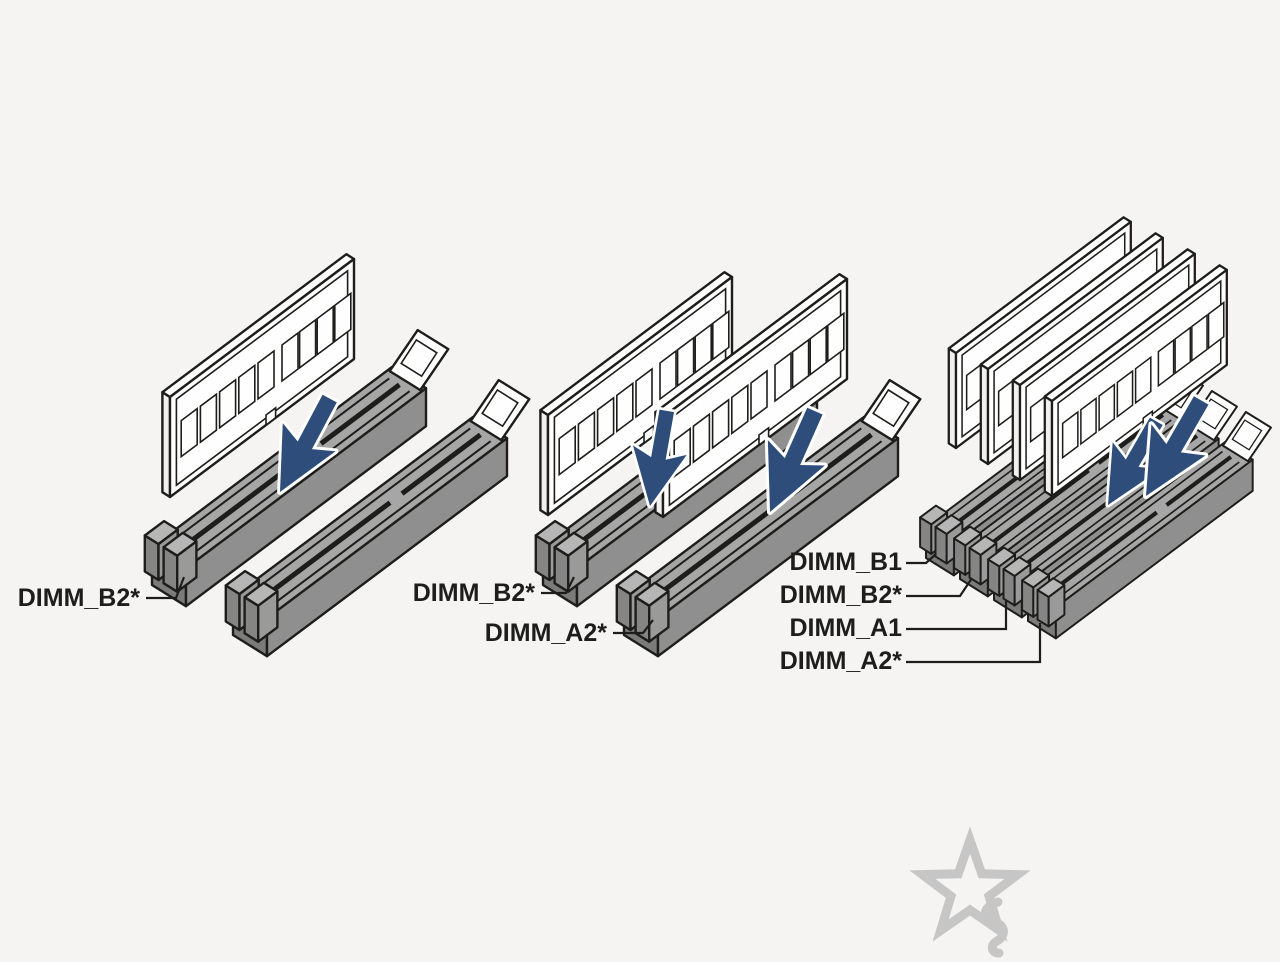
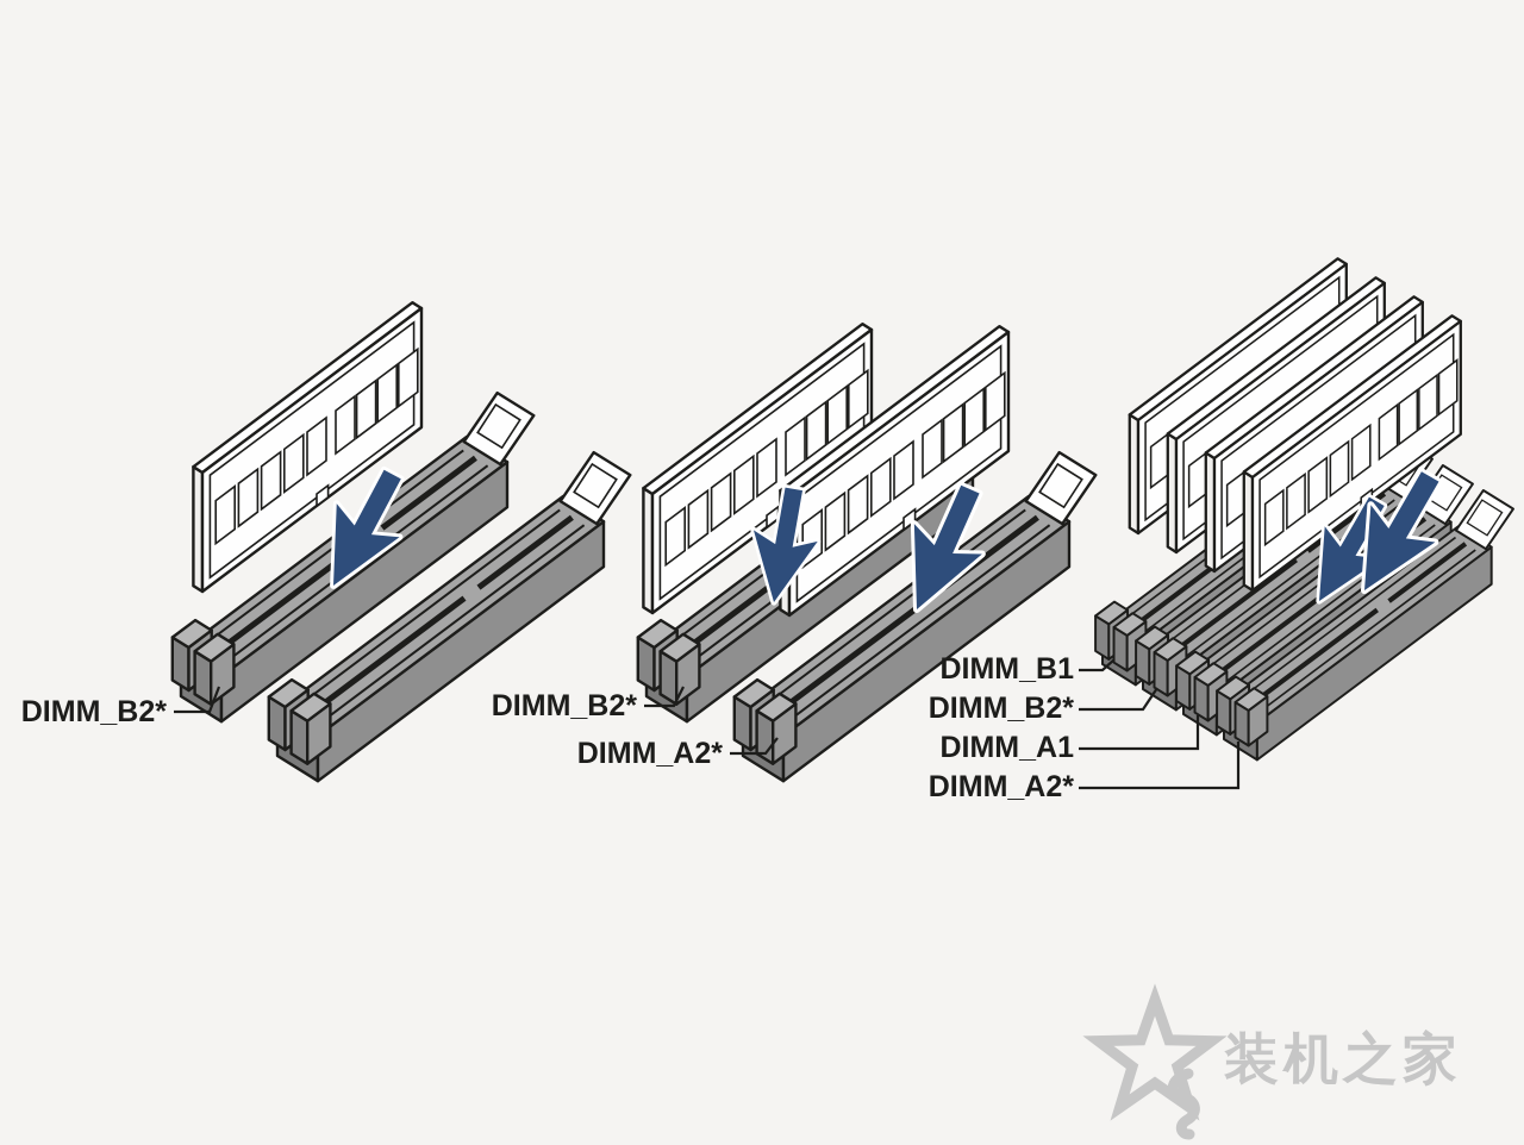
  DIMM_B2*
  DIMM_B2*
  DIMM_A2*
  DIMM_B1
  DIMM_B2*
  DIMM_A1
  DIMM_A2*
+ 装机之家
